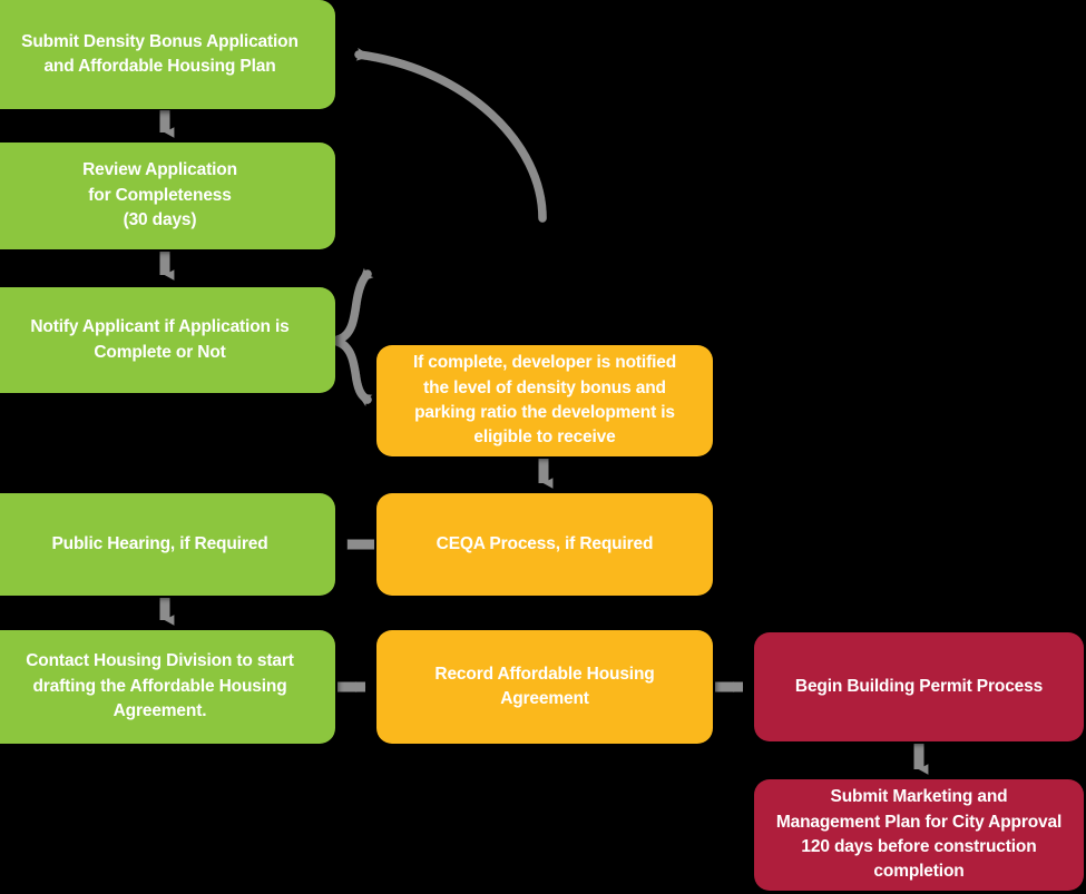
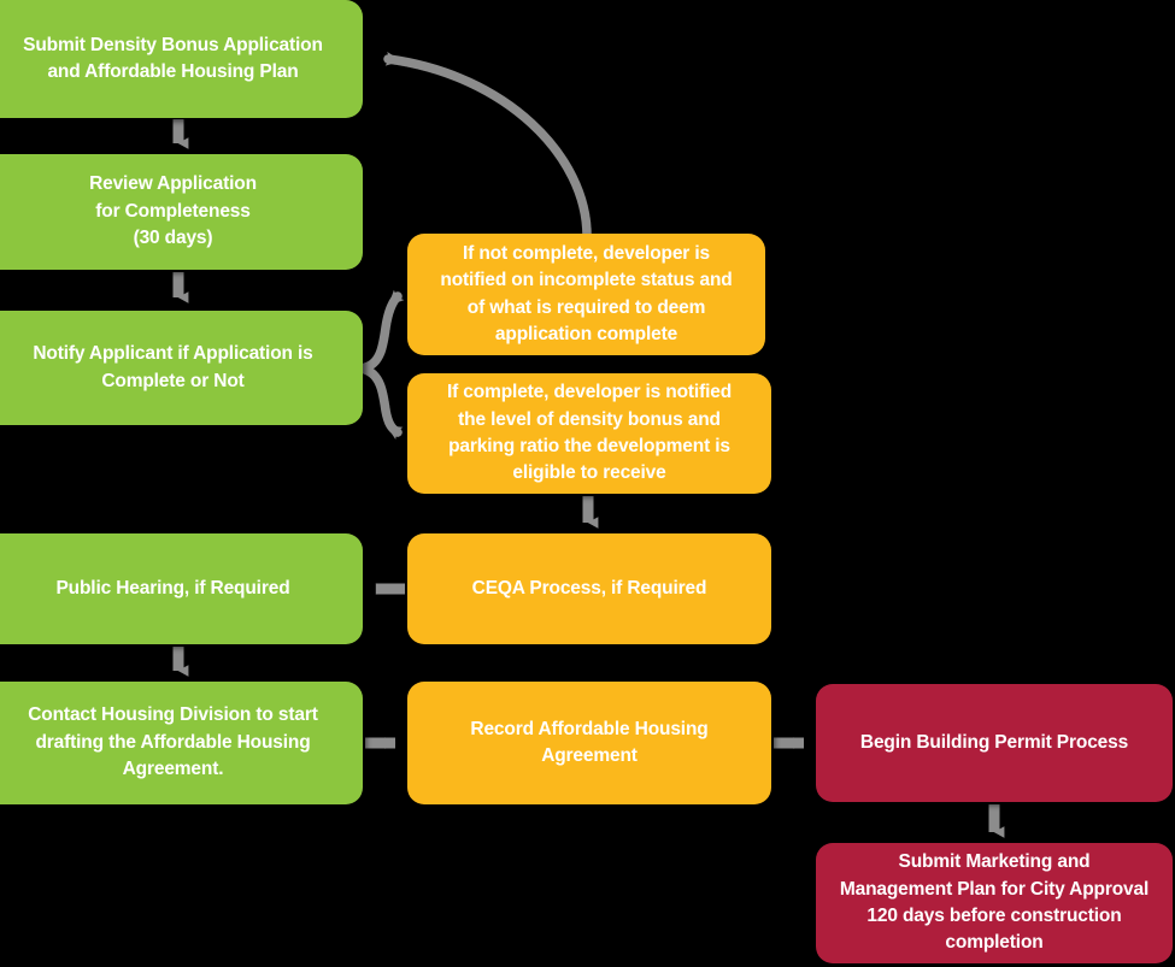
  Submit Density Bonus Application
  and Affordable Housing Plan
  Review Application
  for Completeness
  (30 days)
  Notify Applicant if Application is
  Complete or Not
+ If not complete, developer is
+ notified on incomplete status and
+ of what is required to deem
+ application complete
  If complete, developer is notified
  the level of density bonus and
  parking ratio the development is
  eligible to receive
  Public Hearing, if Required
  CEQA Process, if Required
  Contact Housing Division to start
  drafting the Affordable Housing
  Agreement.
  Record Affordable Housing
  Agreement
  Begin Building Permit Process
  Submit Marketing and
  Management Plan for City Approval
  120 days before construction
  completion
